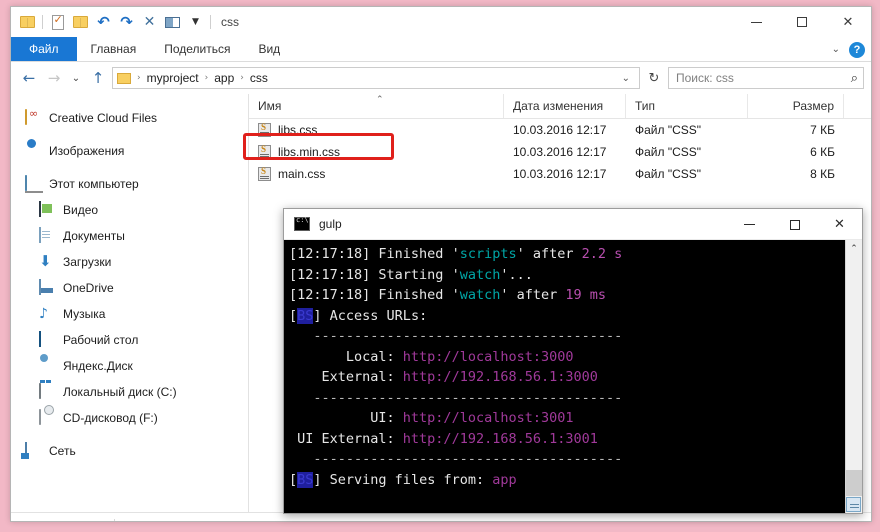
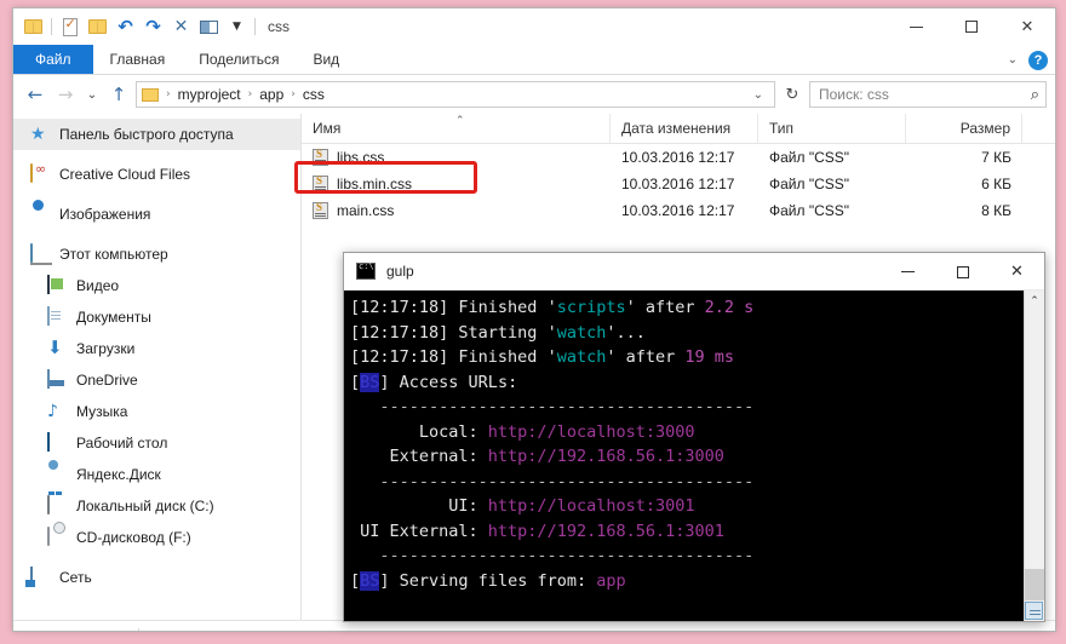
  ↶
  ↷
  ✕
  ▼
  css
  ✕
  Файл
  Главная
  Поделиться
  Вид
  ⌄
  ?
  ←
  →
  ⌄
  ↑
  ›
  myproject
  ›
  app
  ›
  css
  ⌄
  ↻
  Поиск: css
  ⌕
+ ★
+ Панель быстрого доступа
  Creative Cloud Files
  Изображения
  Этот компьютер
  Видео
  Документы
  ⬇
  Загрузки
  OneDrive
  ♪
  Музыка
  Рабочий стол
  Яндекс.Диск
  Локальный диск (C:)
  CD-дисковод (F:)
  Сеть
  Имя
  ⌃
  Дата изменения
  Тип
  Размер
  libs.css
  10.03.2016 12:17
  Файл "CSS"
  7 КБ
  libs.min.css
  10.03.2016 12:17
  Файл "CSS"
  6 КБ
  main.css
  10.03.2016 12:17
  Файл "CSS"
  8 КБ
  gulp
  ✕
  [12:17:18] Finished 'scripts' after 2.2 s
  [12:17:18] Starting 'watch'...
  [12:17:18] Finished 'watch' after 19 ms
  [BS] Access URLs:
  --------------------------------------
  Local: http://localhost:3000
  External: http://192.168.56.1:3000
  --------------------------------------
  UI: http://localhost:3001
  UI External: http://192.168.56.1:3001
  --------------------------------------
  [BS] Serving files from: app
  ⌃
